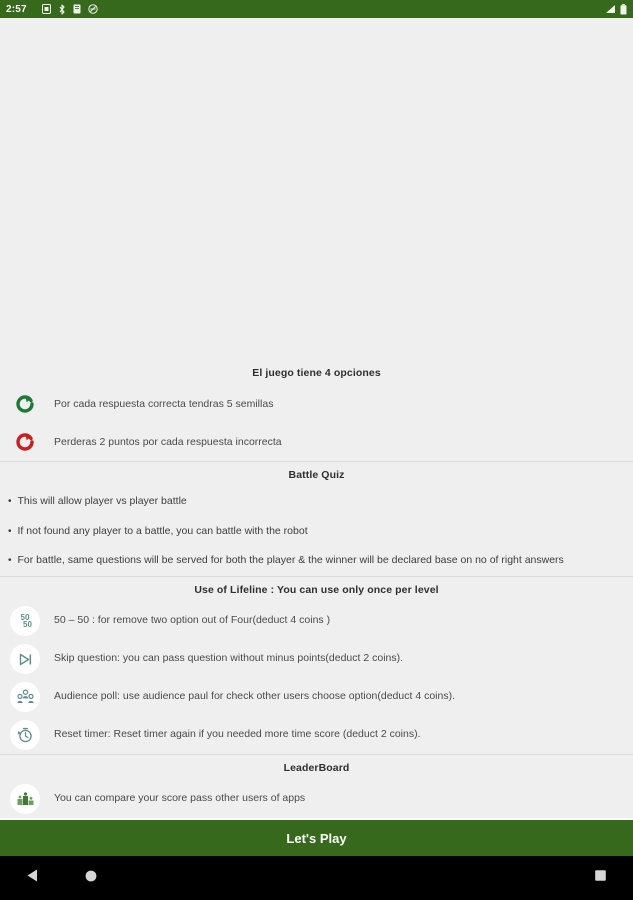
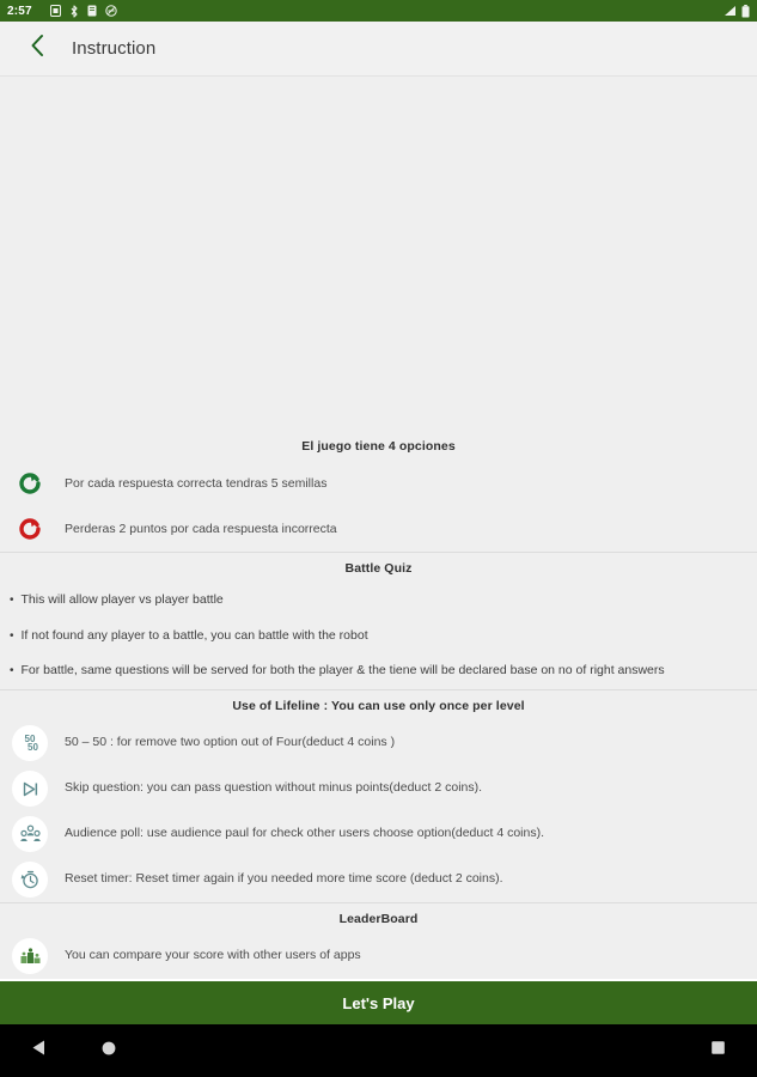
  2:57
+ Instruction
  El juego tiene 4 opciones
  Por cada respuesta correcta tendras 5 semillas
  Perderas 2 puntos por cada respuesta incorrecta
  Battle Quiz
  •
  This will allow player vs player battle
  •
  If not found any player to a battle, you can battle with the robot
  •
- For battle, same questions will be served for both the player & the winner will be declared base on no of right answers
+ For battle, same questions will be served for both the player & the tiene will be declared base on no of right answers
  Use of Lifeline : You can use only once per level
  50
  50
  50 – 50 : for remove two option out of Four(deduct 4 coins )
  Skip question: you can pass question without minus points(deduct 2 coins).
  Audience poll: use audience paul for check other users choose option(deduct 4 coins).
  Reset timer: Reset timer again if you needed more time score (deduct 2 coins).
  LeaderBoard
- You can compare your score pass other users of apps
+ You can compare your score with other users of apps
  Let's Play
